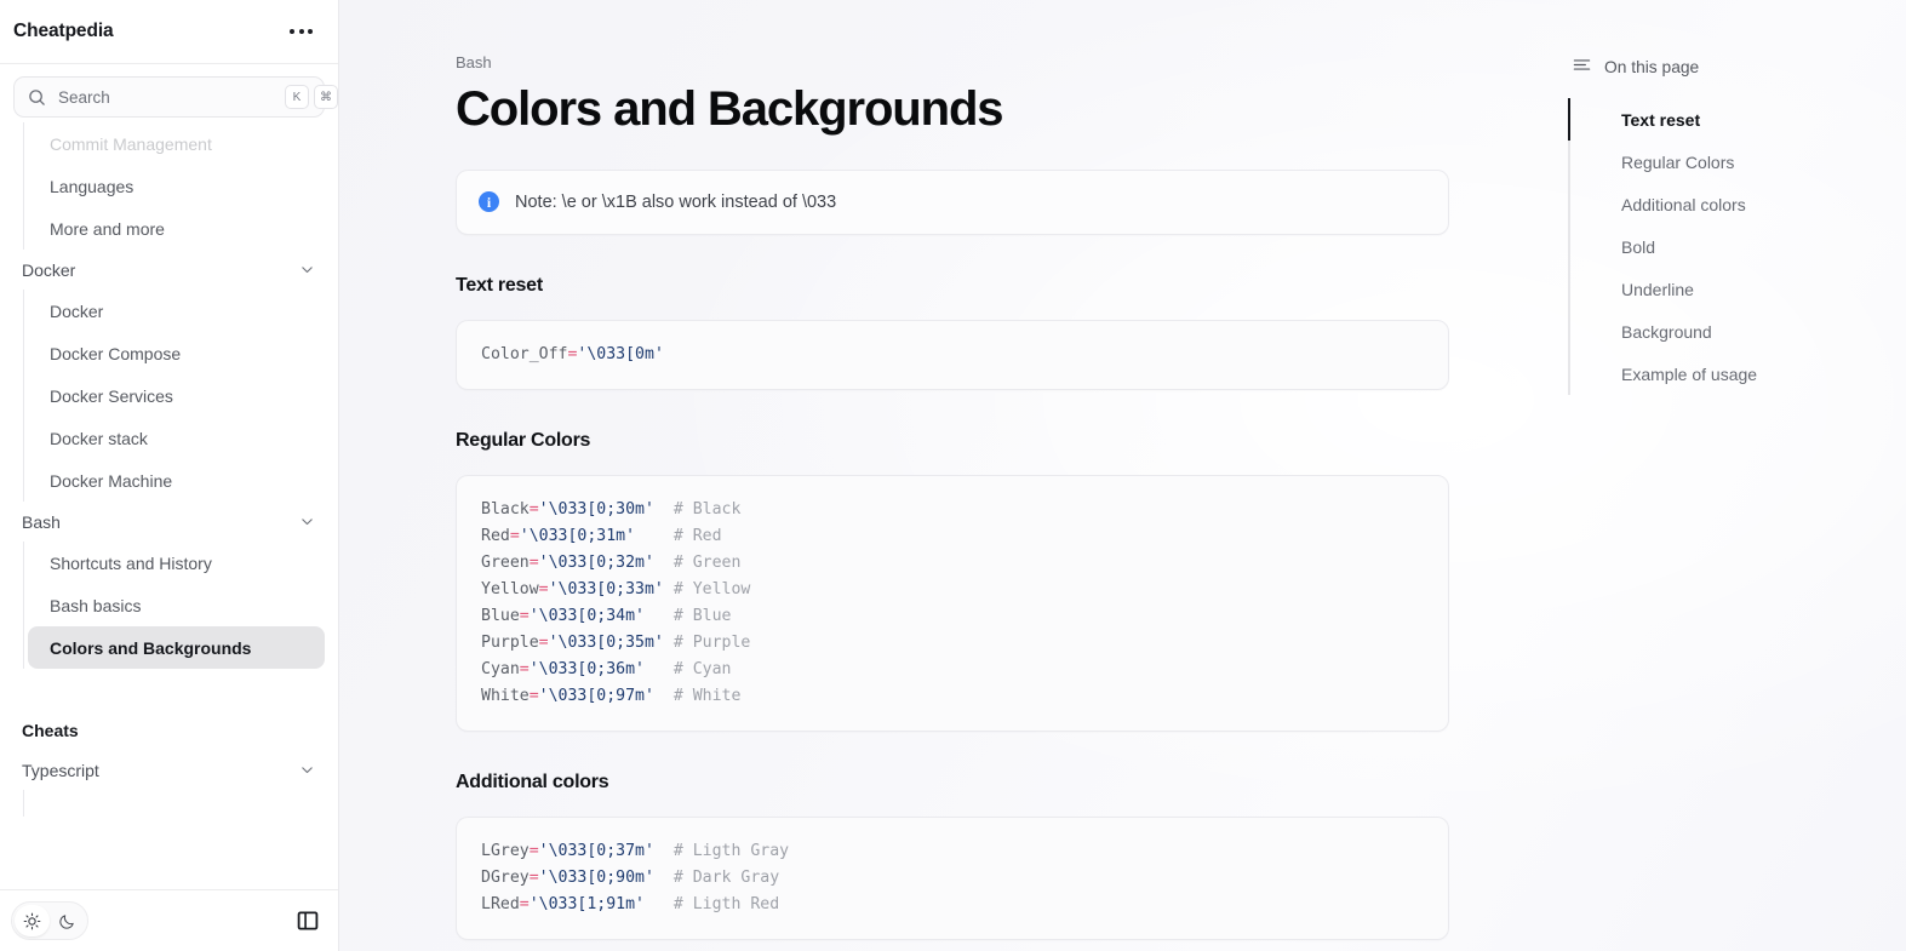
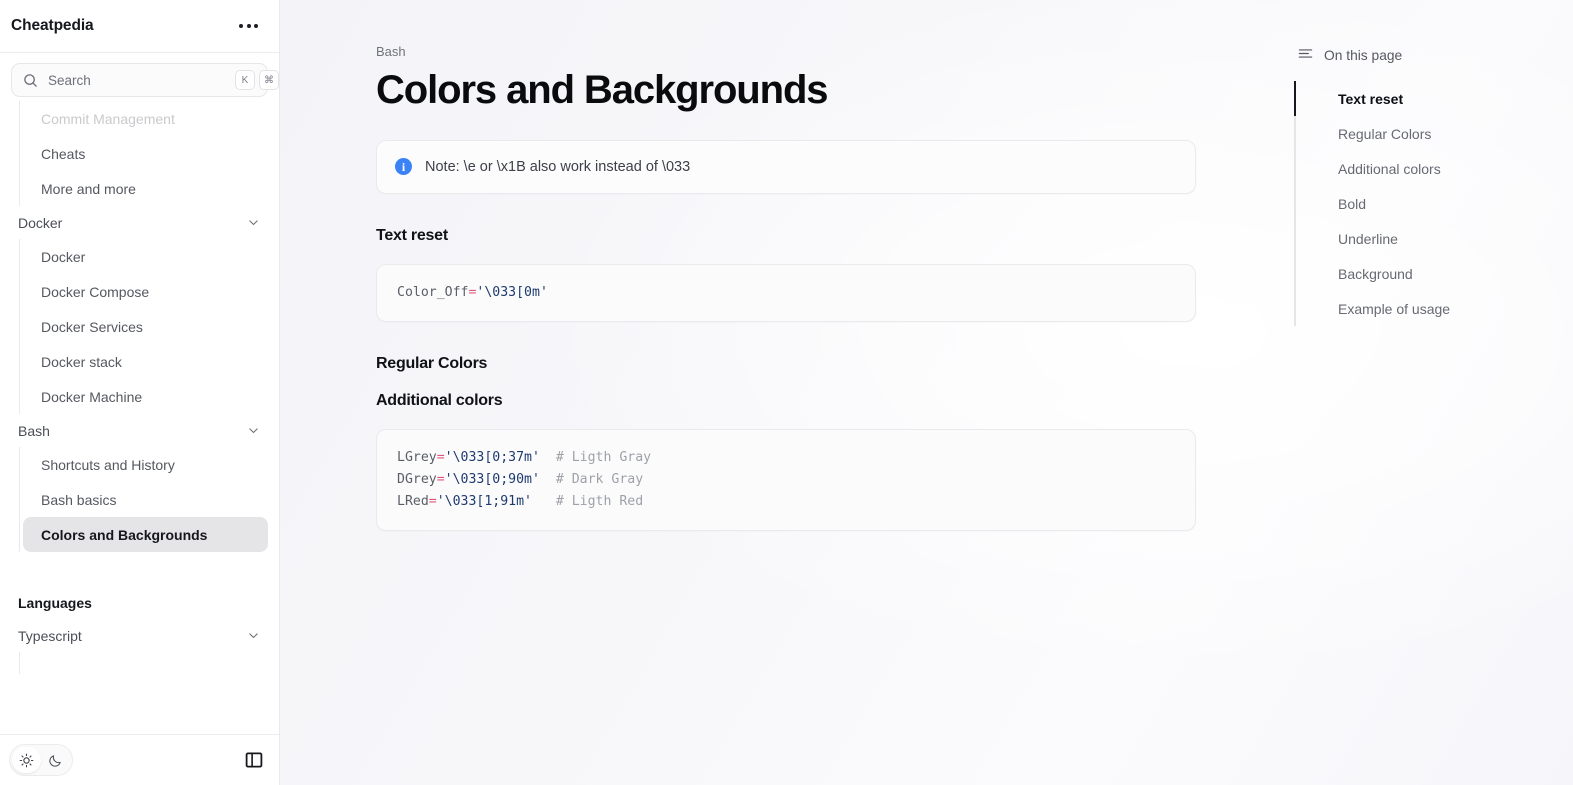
  Cheatpedia
  Search
  K
  ⌘
  Commit Management
- Languages
+ Cheats
  More and more
  Docker
  Docker
  Docker Compose
  Docker Services
  Docker stack
  Docker Machine
  Bash
  Shortcuts and History
  Bash basics
  Colors and Backgrounds
- Cheats
+ Languages
  Typescript
  Bash
  Colors and Backgrounds
  i
  Note: \e or \x1B also work instead of \033
  Text reset
  Color_Off='\033[0m'
  Regular Colors
- Black='\033[0;30m' # Black
- Red='\033[0;31m' # Red
- Green='\033[0;32m' # Green
- Yellow='\033[0;33m' # Yellow
- Blue='\033[0;34m' # Blue
- Purple='\033[0;35m' # Purple
- Cyan='\033[0;36m' # Cyan
- White='\033[0;97m' # White
  Additional colors
  LGrey='\033[0;37m' # Ligth Gray
  DGrey='\033[0;90m' # Dark Gray
  LRed='\033[1;91m' # Ligth Red
  On this page
  Text reset
  Regular Colors
  Additional colors
  Bold
  Underline
  Background
  Example of usage
